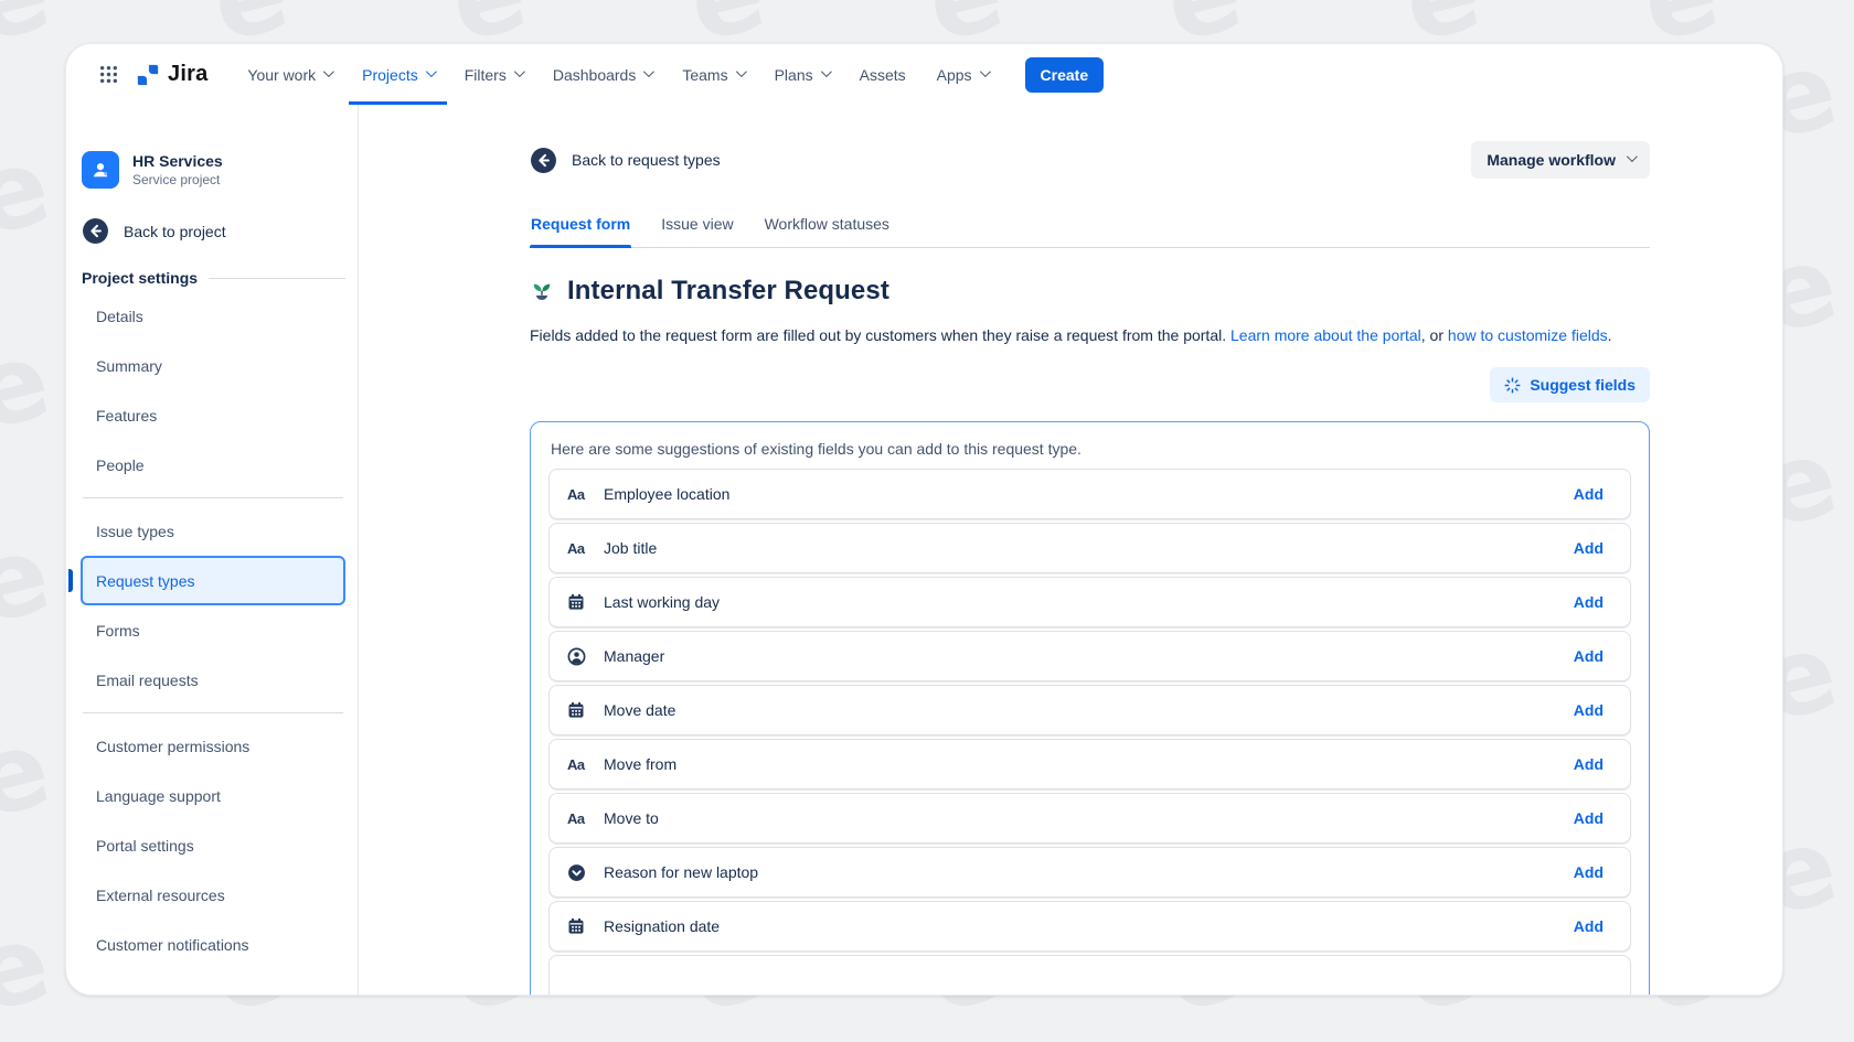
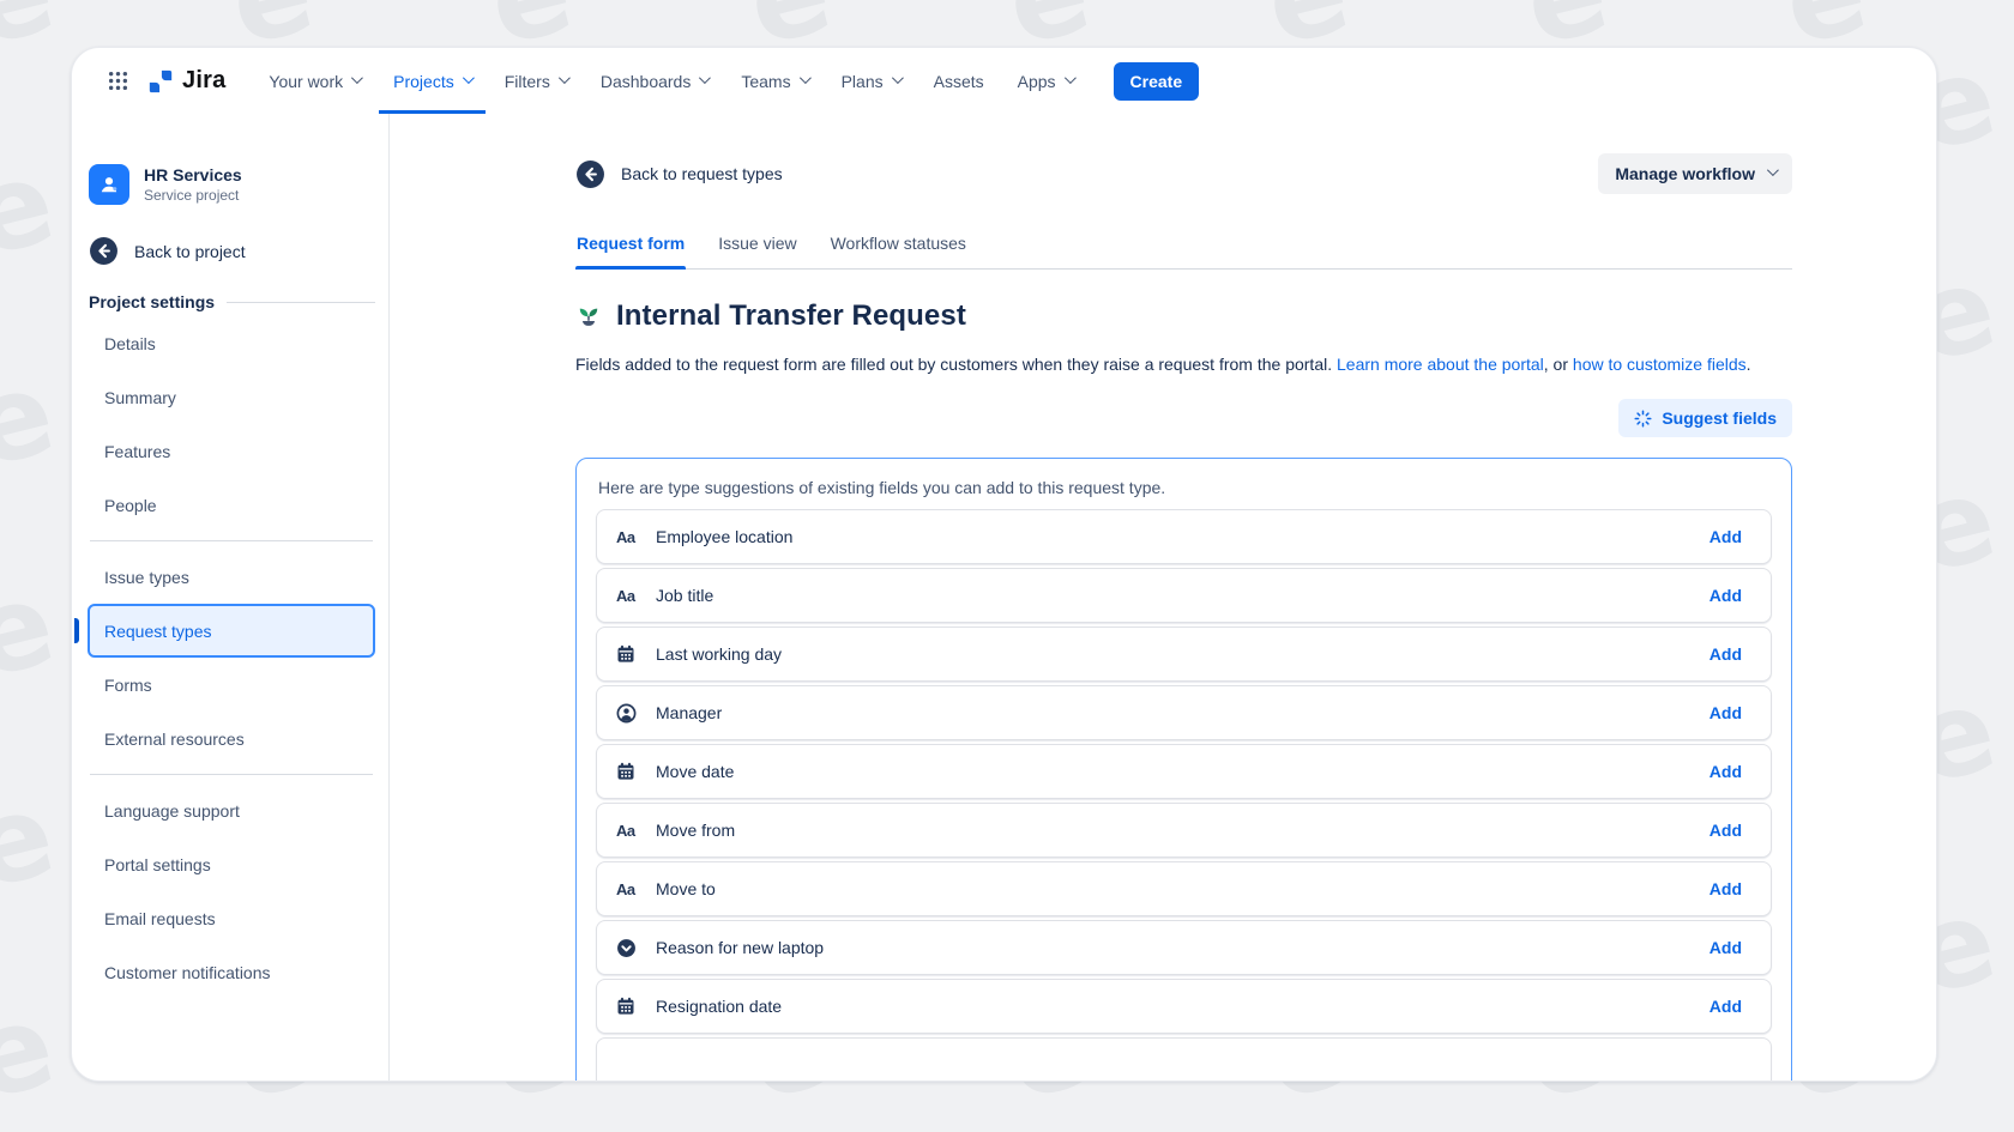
  Jira
  Your work
  Projects
  Filters
  Dashboards
  Teams
  Plans
  Assets
  Apps
  Create
  HR Services
  Service project
  Back to project
  Project settings
  Details
  Summary
  Features
  People
  Issue types
  Request types
  Forms
- Email requests
+ External resources
- Customer permissions
  Language support
  Portal settings
- External resources
+ Email requests
  Customer notifications
  Back to request types
  Manage workflow
  Request form
  Issue view
  Workflow statuses
  Internal Transfer Request
  Fields added to the request form are filled out by customers when they raise a request from the portal. Learn more about the portal, or how to customize fields.
  Suggest fields
- Here are some suggestions of existing fields you can add to this request type.
+ Here are type suggestions of existing fields you can add to this request type.
  Aa
  Employee location
  Add
  Aa
  Job title
  Add
  Last working day
  Add
  Manager
  Add
  Move date
  Add
  Aa
  Move from
  Add
  Aa
  Move to
  Add
  Reason for new laptop
  Add
  Resignation date
  Add
